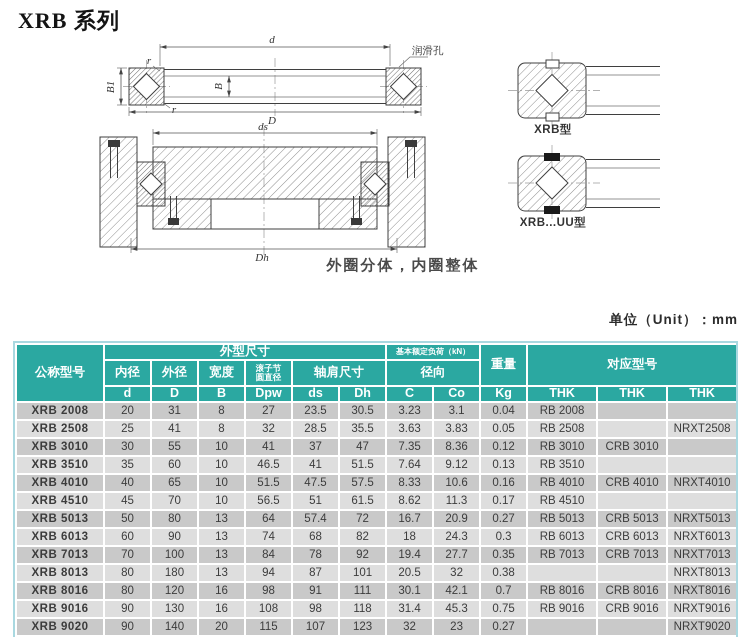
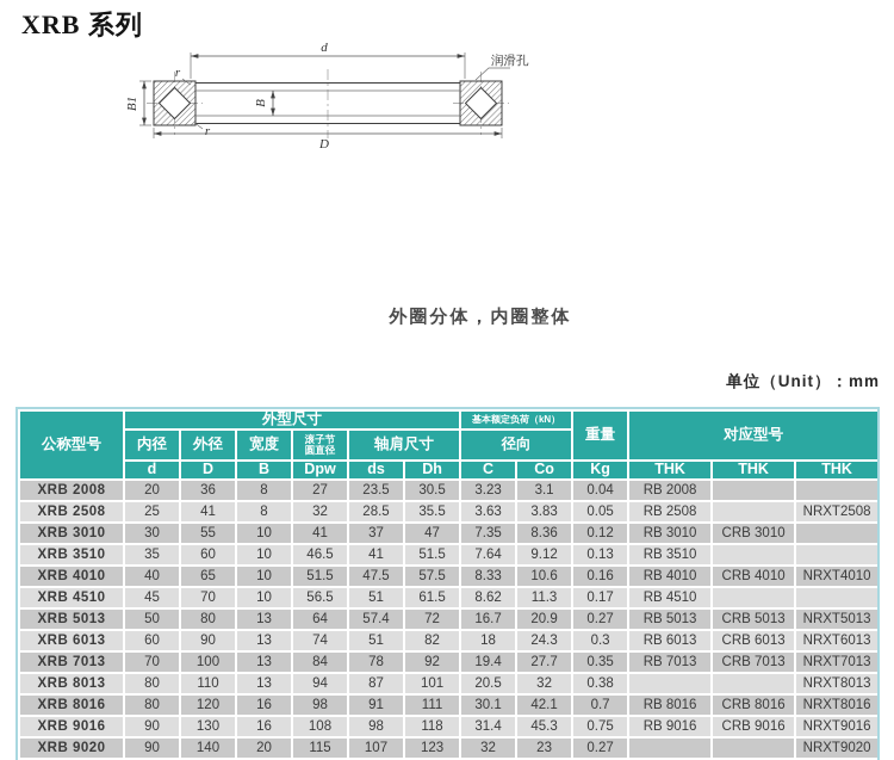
  XRB 系列
  d
  D
  r
  r
  润滑孔
- ds
- Dh
- XRB型
- XRB...UU型
  外圈分体，内圈整体
  单位（Unit）：mm
  公称型号	外型尺寸	基本额定负荷（kN）	重量	对应型号
  内径	外径	宽度	滚子节 圆直径	轴肩尺寸	径向
  d	D	B	Dpw	ds	Dh	C	Co	Kg	THK	THK	THK
- XRB 2008	20	31	8	27	23.5	30.5	3.23	3.1	0.04	RB 2008
+ XRB 2008	20	36	8	27	23.5	30.5	3.23	3.1	0.04	RB 2008
  XRB 2508	25	41	8	32	28.5	35.5	3.63	3.83	0.05	RB 2508		NRXT2508
  XRB 3010	30	55	10	41	37	47	7.35	8.36	0.12	RB 3010	CRB 3010
  XRB 3510	35	60	10	46.5	41	51.5	7.64	9.12	0.13	RB 3510
  XRB 4010	40	65	10	51.5	47.5	57.5	8.33	10.6	0.16	RB 4010	CRB 4010	NRXT4010
  XRB 4510	45	70	10	56.5	51	61.5	8.62	11.3	0.17	RB 4510
  XRB 5013	50	80	13	64	57.4	72	16.7	20.9	0.27	RB 5013	CRB 5013	NRXT5013
- XRB 6013	60	90	13	74	68	82	18	24.3	0.3	RB 6013	CRB 6013	NRXT6013
+ XRB 6013	60	90	13	74	51	82	18	24.3	0.3	RB 6013	CRB 6013	NRXT6013
  XRB 7013	70	100	13	84	78	92	19.4	27.7	0.35	RB 7013	CRB 7013	NRXT7013
- XRB 8013	80	180	13	94	87	101	20.5	32	0.38			NRXT8013
+ XRB 8013	80	110	13	94	87	101	20.5	32	0.38			NRXT8013
  XRB 8016	80	120	16	98	91	111	30.1	42.1	0.7	RB 8016	CRB 8016	NRXT8016
  XRB 9016	90	130	16	108	98	118	31.4	45.3	0.75	RB 9016	CRB 9016	NRXT9016
  XRB 9020	90	140	20	115	107	123	32	23	0.27			NRXT9020
